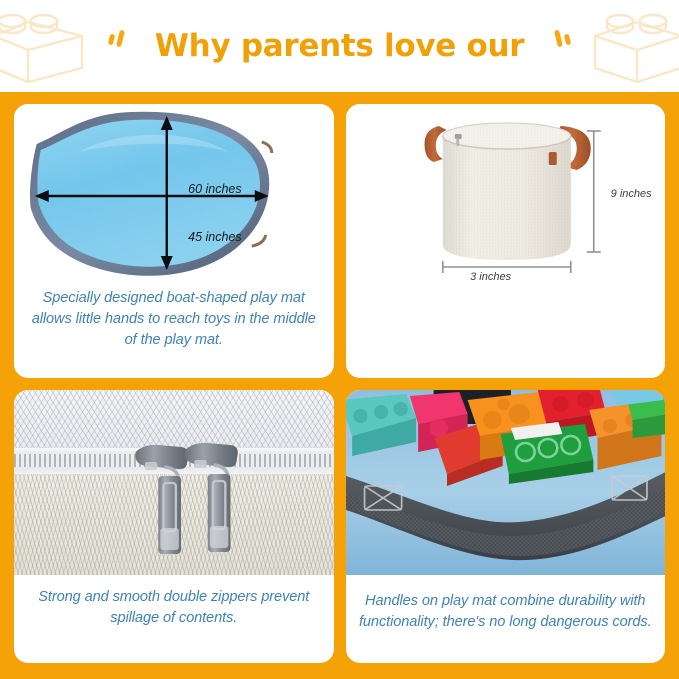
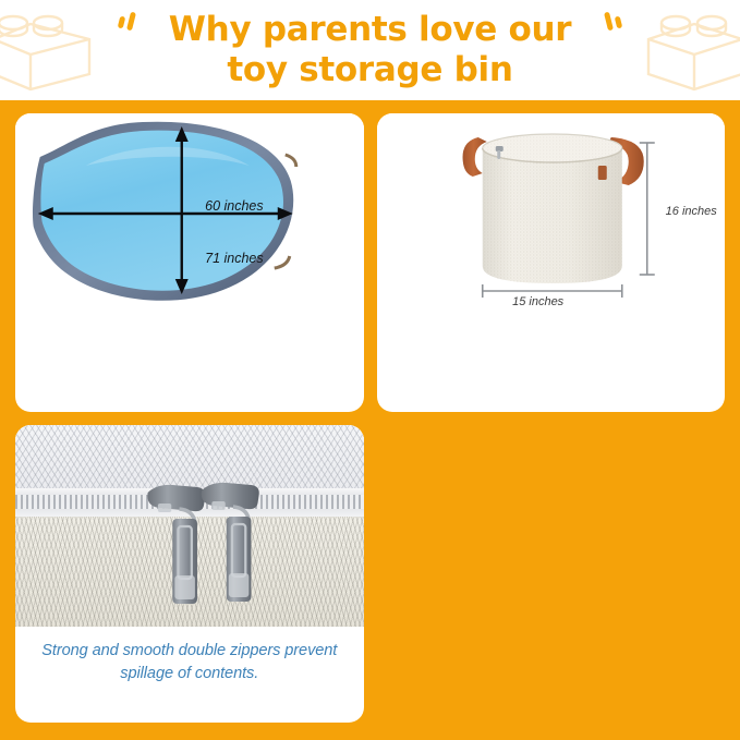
  Why parents love our
+ toy storage bin
  60 inches
- 45 inches
+ 71 inches
- Specially designed boat-shaped play mat allows little hands to reach toys in the middle of the play mat.
- 9 inches
+ 16 inches
- 3 inches
+ 15 inches
  Strong and smooth double zippers prevent spillage of contents.
- Handles on play mat combine durability with functionality; there's no long dangerous cords.
